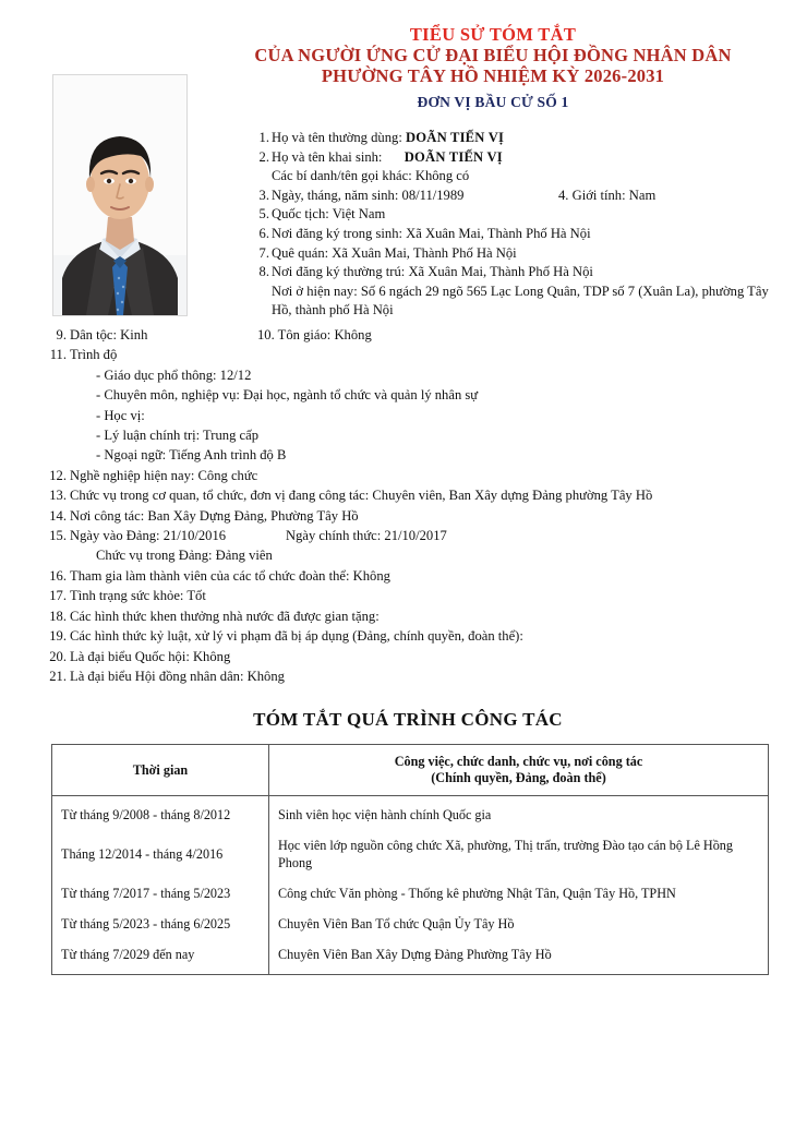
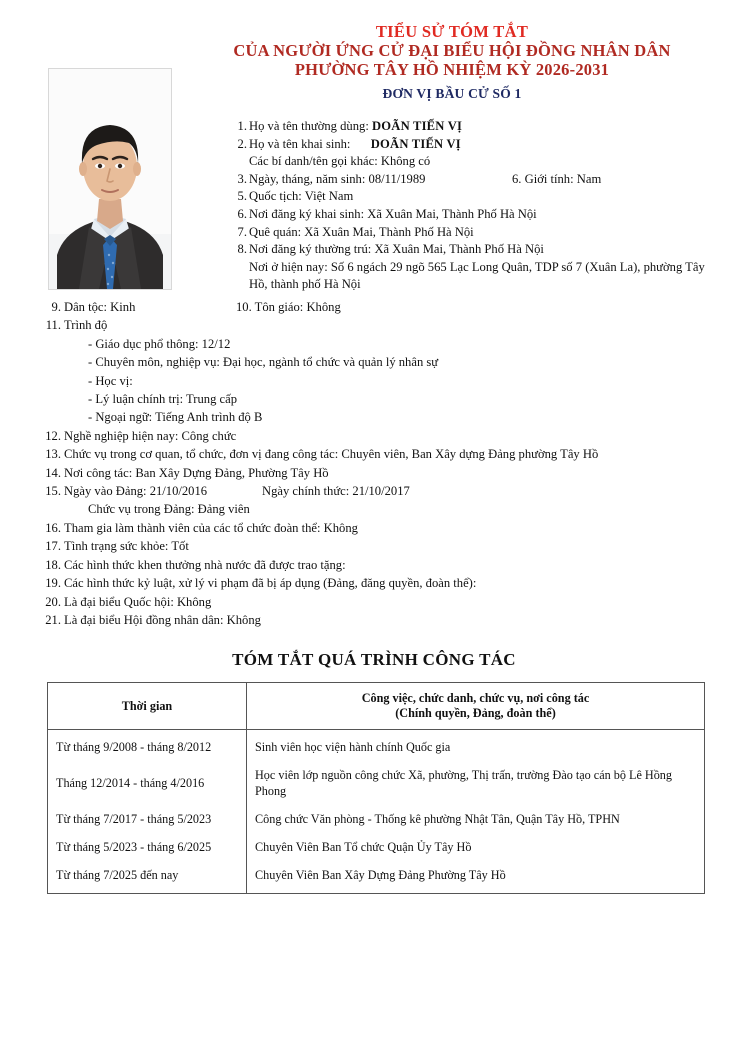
  TIỂU SỬ TÓM TẮT
  CỦA NGƯỜI ỨNG CỬ ĐẠI BIỂU HỘI ĐỒNG NHÂN DÂN
  PHƯỜNG TÂY HỒ NHIỆM KỲ 2026-2031
  ĐƠN VỊ BẦU CỬ SỐ 1
  1.
  Họ và tên thường dùng: DOÃN TIẾN VỊ
  2.
  Họ và tên khai sinh: DOÃN TIẾN VỊ
  Các bí danh/tên gọi khác: Không có
  3.
  Ngày, tháng, năm sinh: 08/11/1989
- 4. Giới tính: Nam
+ 6. Giới tính: Nam
  5.
  Quốc tịch: Việt Nam
  6.
- Nơi đăng ký trong sinh: Xã Xuân Mai, Thành Phố Hà Nội
+ Nơi đăng ký khai sinh: Xã Xuân Mai, Thành Phố Hà Nội
  7.
  Quê quán: Xã Xuân Mai, Thành Phố Hà Nội
  8.
  Nơi đăng ký thường trú: Xã Xuân Mai, Thành Phố Hà Nội
  Nơi ở hiện nay: Số 6 ngách 29 ngõ 565 Lạc Long Quân, TDP số 7 (Xuân La), phường Tây Hồ, thành phố Hà Nội
  9.
  Dân tộc: Kinh
  10. Tôn giáo: Không
  11.
  Trình độ
  - Giáo dục phổ thông: 12/12
  - Chuyên môn, nghiệp vụ: Đại học, ngành tổ chức và quản lý nhân sự
  - Học vị:
  - Lý luận chính trị: Trung cấp
  - Ngoại ngữ: Tiếng Anh trình độ B
  12.
  Nghề nghiệp hiện nay: Công chức
  13.
  Chức vụ trong cơ quan, tổ chức, đơn vị đang công tác: Chuyên viên, Ban Xây dựng Đảng phường Tây Hồ
  14.
  Nơi công tác: Ban Xây Dựng Đảng, Phường Tây Hồ
  15.
  Ngày vào Đảng: 21/10/2016
  Ngày chính thức: 21/10/2017
  Chức vụ trong Đảng: Đảng viên
  16.
  Tham gia làm thành viên của các tổ chức đoàn thể: Không
  17.
  Tình trạng sức khỏe: Tốt
  18.
- Các hình thức khen thưởng nhà nước đã được gian tặng:
+ Các hình thức khen thưởng nhà nước đã được trao tặng:
  19.
- Các hình thức kỷ luật, xử lý vi phạm đã bị áp dụng (Đảng, chính quyền, đoàn thể):
+ Các hình thức kỷ luật, xử lý vi phạm đã bị áp dụng (Đảng, đăng quyền, đoàn thể):
  20.
  Là đại biểu Quốc hội: Không
  21.
  Là đại biểu Hội đồng nhân dân: Không
  TÓM TẮT QUÁ TRÌNH CÔNG TÁC
  Thời gian	Công việc, chức danh, chức vụ, nơi công tác (Chính quyền, Đảng, đoàn thể)
  Từ tháng 9/2008 - tháng 8/2012	Sinh viên học viện hành chính Quốc gia
  Tháng 12/2014 - tháng 4/2016	Học viên lớp nguồn công chức Xã, phường, Thị trấn, trường Đào tạo cán bộ Lê Hồng Phong
  Từ tháng 7/2017 - tháng 5/2023	Công chức Văn phòng - Thống kê phường Nhật Tân, Quận Tây Hồ, TPHN
  Từ tháng 5/2023 - tháng 6/2025	Chuyên Viên Ban Tổ chức Quận Ủy Tây Hồ
- Từ tháng 7/2029 đến nay	Chuyên Viên Ban Xây Dựng Đảng Phường Tây Hồ
+ Từ tháng 7/2025 đến nay	Chuyên Viên Ban Xây Dựng Đảng Phường Tây Hồ
